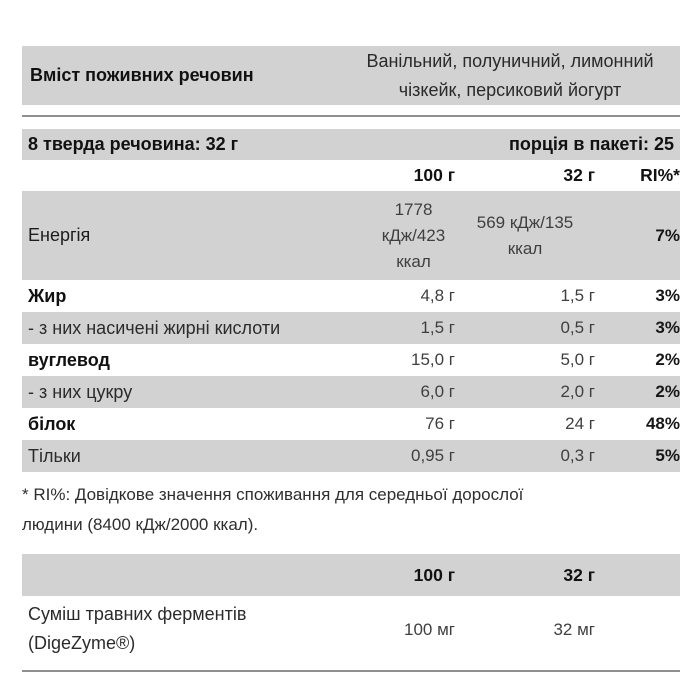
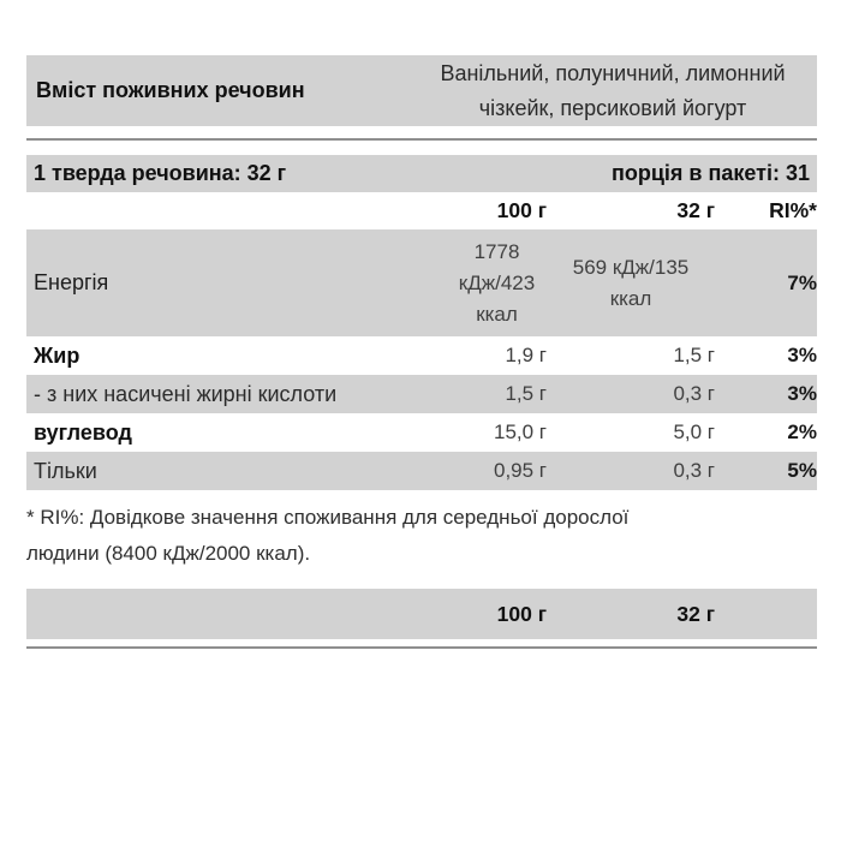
  Вміст поживних речовин
  Ванільний, полуничний, лимонний чізкейк, персиковий йогурт
- 8 тверда речовина: 32 г
+ 1 тверда речовина: 32 г
- порція в пакеті: 25
+ порція в пакеті: 31
  	100 г	32 г	RI%*
  Енергія	1778 кДж/423 ккал	569 кДж/135 ккал	7%
- Жир	4,8 г	1,5 г	3%
+ Жир	1,9 г	1,5 г	3%
- - з них насичені жирні кислоти	1,5 г	0,5 г	3%
+ - з них насичені жирні кислоти	1,5 г	0,3 г	3%
  вуглевод	15,0 г	5,0 г	2%
- - з них цукру	6,0 г	2,0 г	2%
- білок	76 г	24 г	48%
  Тільки	0,95 г	0,3 г	5%
  * RI%: Довідкове значення споживання для середньої дорослої людини (8400 кДж/2000 ккал).
  	100 г	32 г
- Суміш травних ферментів (DigeZyme®)	100 мг	32 мг
